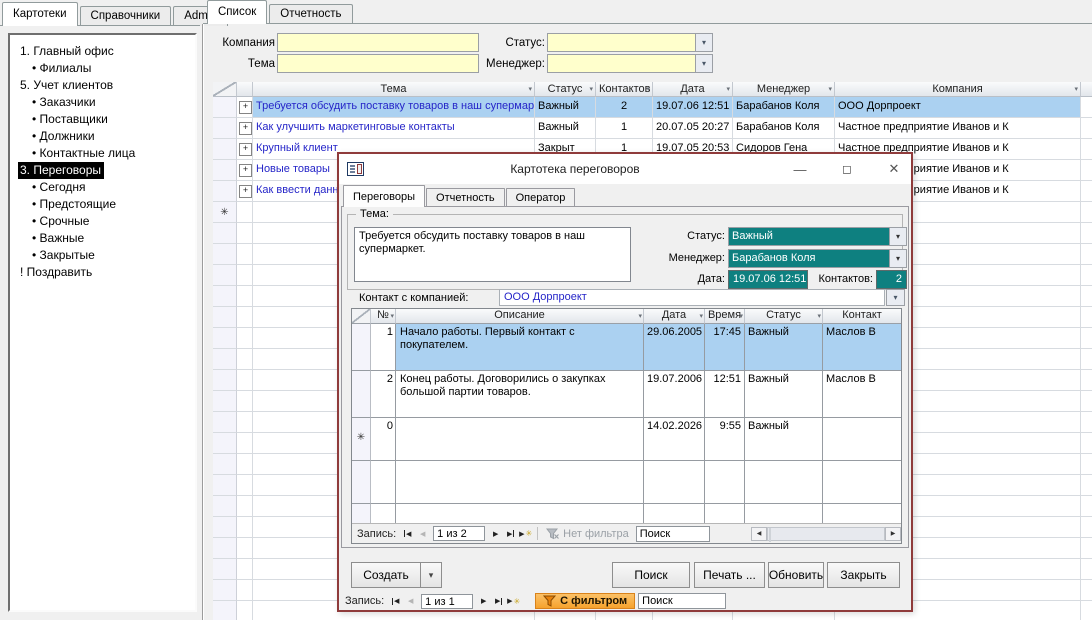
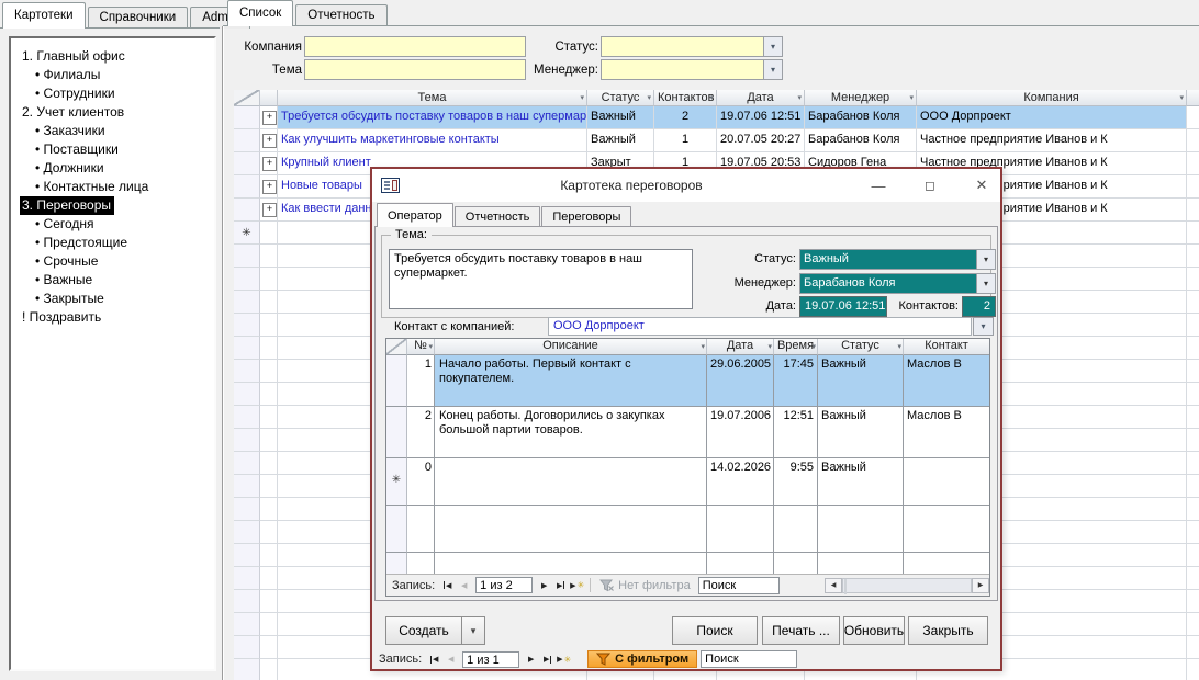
  Картотеки
  Справочники
  Список
  Отчетность
  1. Главный офис
  • Филиалы
+ • Сотрудники
- 5. Учет клиентов
+ 2. Учет клиентов
  • Заказчики
  • Поставщики
  • Должники
  • Контактные лица
  3. Переговоры
  • Сегодня
  • Предстоящие
  • Срочные
  • Важные
  • Закрытые
  ! Поздравить
  Компания
  Тема
  Статус:
  ▾
  Менеджер:
  ▾
  Тема
  Статус
  Контактов
  Дата
  Менеджер
  Компания
  Требуется обсудить поставку товаров в наш супермар
  Важный
  2
  19.07.06 12:51
  Барабанов Коля
  ООО Дорпроект
  Как улучшить маркетинговые контакты
  Важный
  1
  20.07.05 20:27
  Барабанов Коля
  Частное предприятие Иванов и К
  Крупный клиент
  Закрыт
  1
  19.07.05 20:53
  Сидоров Гена
  Частное предприятие Иванов и К
  Новые товары
  Как ввести данн
  Картотека переговоров
  —
  ◻
  ✕
- Переговоры
+ Оператор
  Отчетность
- Оператор
+ Переговоры
  Тема:
  Требуется обсудить поставку товаров в наш супермаркет.
  Статус:
  Важный
  ▾
  Менеджер:
  Барабанов Коля
  ▾
  Дата:
  19.07.06 12:51
  Контактов:
  2
  Контакт с компанией:
  ООО Дорпроект
  ▾
  №
  Описание
  Дата
  Время
  Статус
  Контакт
  1
  Начало работы. Первый контакт с покупателем.
  29.06.2005
  17:45
  Важный
  Маслов В
  2
  Конец работы. Договорились о закупках большой партии товаров.
  19.07.2006
  12:51
  Важный
  Маслов В
  0
  14.02.2026
  9:55
  Важный
  Запись:
  1 из 2
  ✳
  Нет фильтра
  Поиск
  Создать
  ▾
  Поиск
  Печать ...
  Обновить
  Закрыть
  Запись:
  1 из 1
  ✳
  С фильтром
  Поиск
